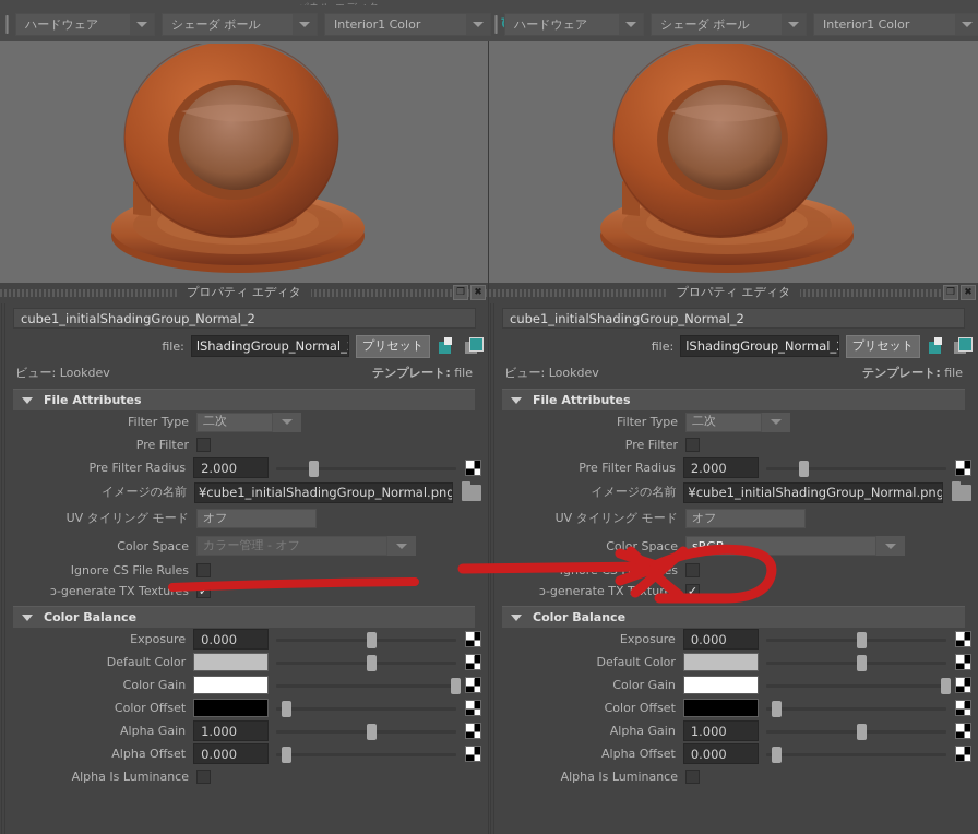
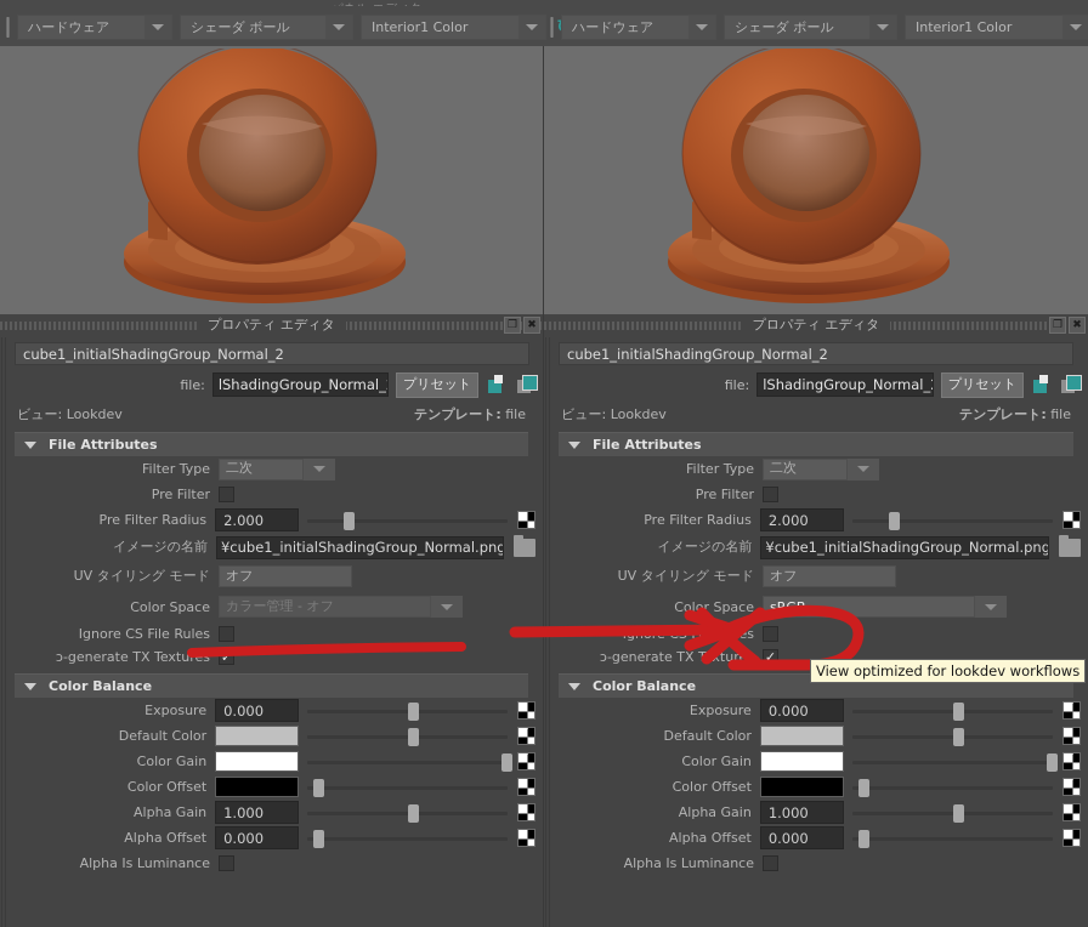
  ハードウェア
  シェーダ ボール
  Interior1 Color
  ハードウェア
  シェーダ ボール
  Interior1 Color
  プロパティ エディタ
  ❐
  ✖
  cube1_initialShadingGroup_Normal_2
  file:
  lShadingGroup_Normal_
  プリセット
  ビュー: Lookdev
  テンプレート: file
  File Attributes
  Filter Type
  二次
  Pre Filter
  Pre Filter Radius
  2.000
  イメージの名前
  ¥cube1_initialShadingGroup_Normal.png
  UV タイリング モード
  オフ
  Color Space
  カラー管理 - オフ
  Ignore CS File Rules
  ɔ-generate TX Textu
  ✓
  Color Balance
  Exposure
  0.000
  Default Color
  Color Gain
  Color Offset
  Alpha Gain
  1.000
  Alpha Offset
  0.000
  Alpha Is Luminance
  プロパティ エディタ
  ❐
  ✖
  cube1_initialShadingGroup_Normal_2
  file:
  lShadingGroup_Normal_
  プリセット
  ビュー: Lookdev
  テンプレート: file
  File Attributes
  Filter Type
  二次
  Pre Filter
  Pre Filter Radius
  2.000
  イメージの名前
  ¥cube1_initialShadingGroup_Normal.png
  UV タイリング モード
  オフ
  Color Space
  ɔ-generate TX Ttur
  ✓
  Color Balance
  Exposure
  0.000
  Default Color
  Color Gain
  Color Offset
  Alpha Gain
  1.000
  Alpha Offset
  0.000
  Alpha Is Luminance
+ View optimized for lookdev workflows
